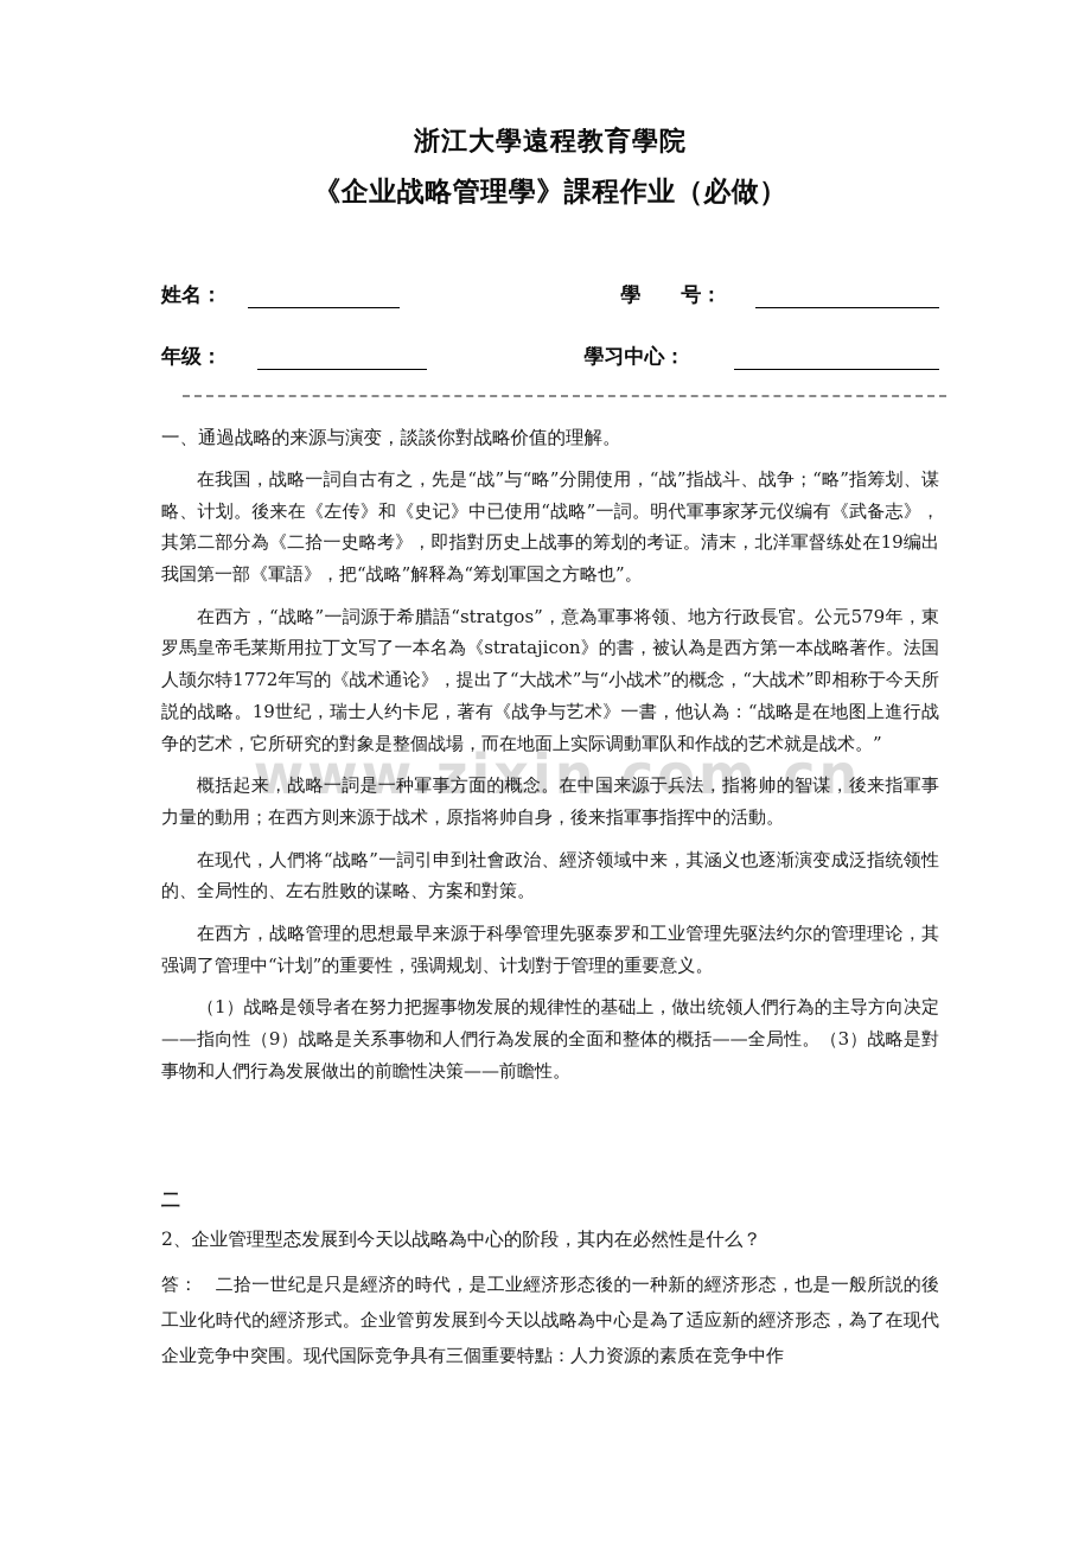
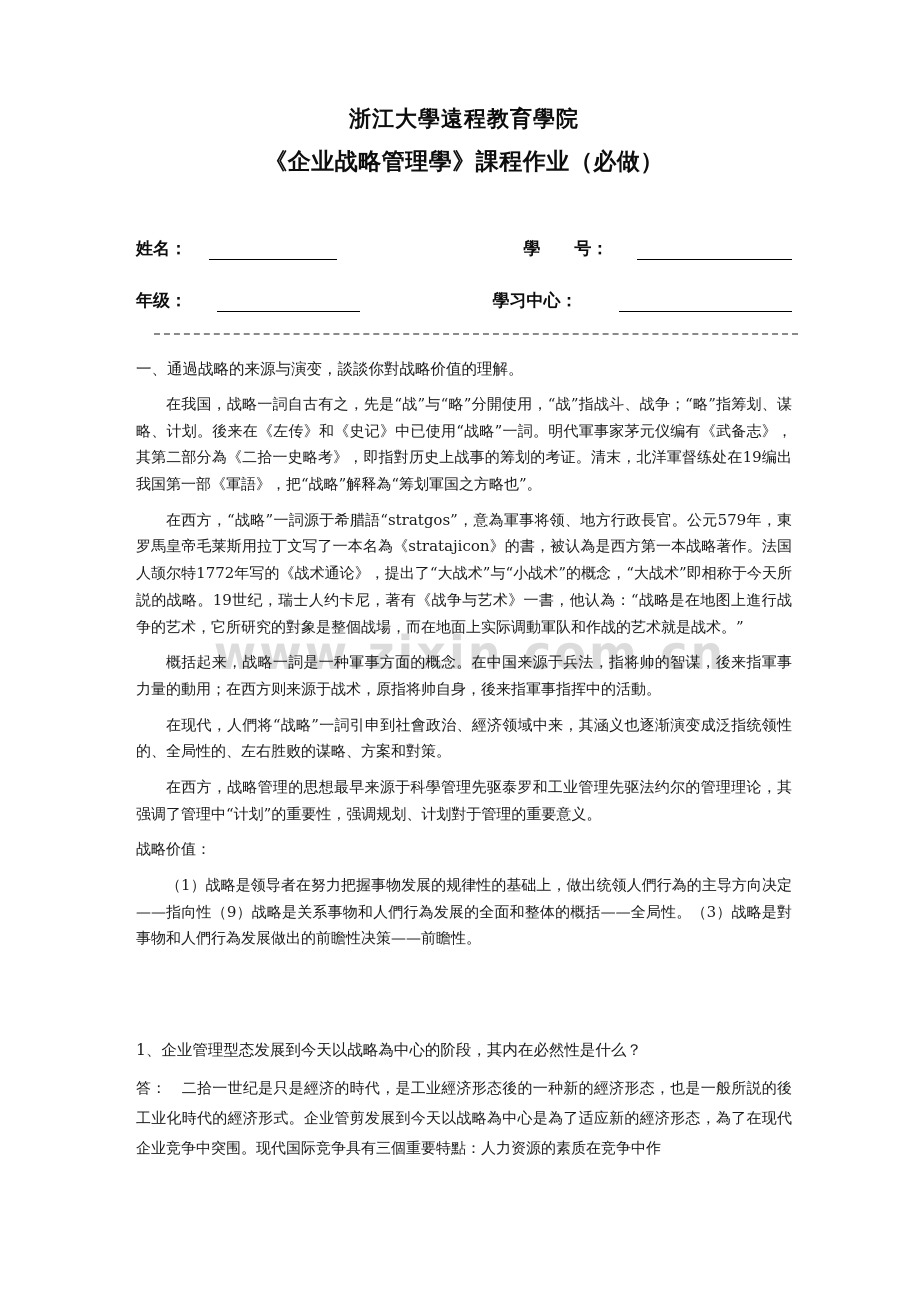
  www.zixin.com.cn
  浙江大學遠程教育學院
  《企业战略管理學》課程作业（必做）
  姓名：
  學 号：
  年级：
  學习中心：
  一、通過战略的来源与演变，談談你對战略价值的理解。
  在我国，战略一詞自古有之，先是“战”与“略”分開使用，“战”指战斗、战争；“略”指筹划、谋略、计划。後来在《左传》和《史记》中已使用“战略”一詞。明代軍事家茅元仪编有《武备志》，其第二部分為《二拾一史略考》，即指對历史上战事的筹划的考证。清末，北洋軍督练处在19编出我国第一部《軍語》，把“战略”解释為“筹划軍国之方略也”。
  在西方，“战略”一詞源于希腊語“stratgos”，意為軍事将领、地方行政長官。公元579年，東罗馬皇帝毛莱斯用拉丁文写了一本名為《stratajicon》的書，被认為是西方第一本战略著作。法国人颉尔特1772年写的《战术通论》，提出了“大战术”与“小战术”的概念，“大战术”即相称于今天所説的战略。19世纪，瑞士人约卡尼，著有《战争与艺术》一書，他认為：“战略是在地图上進行战争的艺术，它所研究的對象是整個战場，而在地面上实际调動軍队和作战的艺术就是战术。”
  概括起来，战略一詞是一种軍事方面的概念。在中国来源于兵法，指将帅的智谋，後来指軍事力量的動用；在西方则来源于战术，原指将帅自身，後来指軍事指挥中的活動。
  在现代，人們将“战略”一詞引申到社會政治、經济领域中来，其涵义也逐渐演变成泛指统领性的、全局性的、左右胜败的谋略、方案和對策。
  在西方，战略管理的思想最早来源于科學管理先驱泰罗和工业管理先驱法约尔的管理理论，其强调了管理中“计划”的重要性，强调规划、计划對于管理的重要意义。
+ 战略价值：
  （1）战略是领导者在努力把握事物发展的规律性的基础上，做出统领人們行為的主导方向决定——指向性（9）战略是关系事物和人們行為发展的全面和整体的概括——全局性。（3）战略是對事物和人們行為发展做出的前瞻性决策——前瞻性。
- 二
- 2、企业管理型态发展到今天以战略為中心的阶段，其内在必然性是什么？
+ 1、企业管理型态发展到今天以战略為中心的阶段，其内在必然性是什么？
  答： 二拾一世纪是只是經济的時代，是工业經济形态後的一种新的經济形态，也是一般所説的後工业化時代的經济形式。企业管剪发展到今天以战略為中心是為了适应新的經济形态，為了在现代企业竞争中突围。现代国际竞争具有三個重要特點：人力资源的素质在竞争中作
